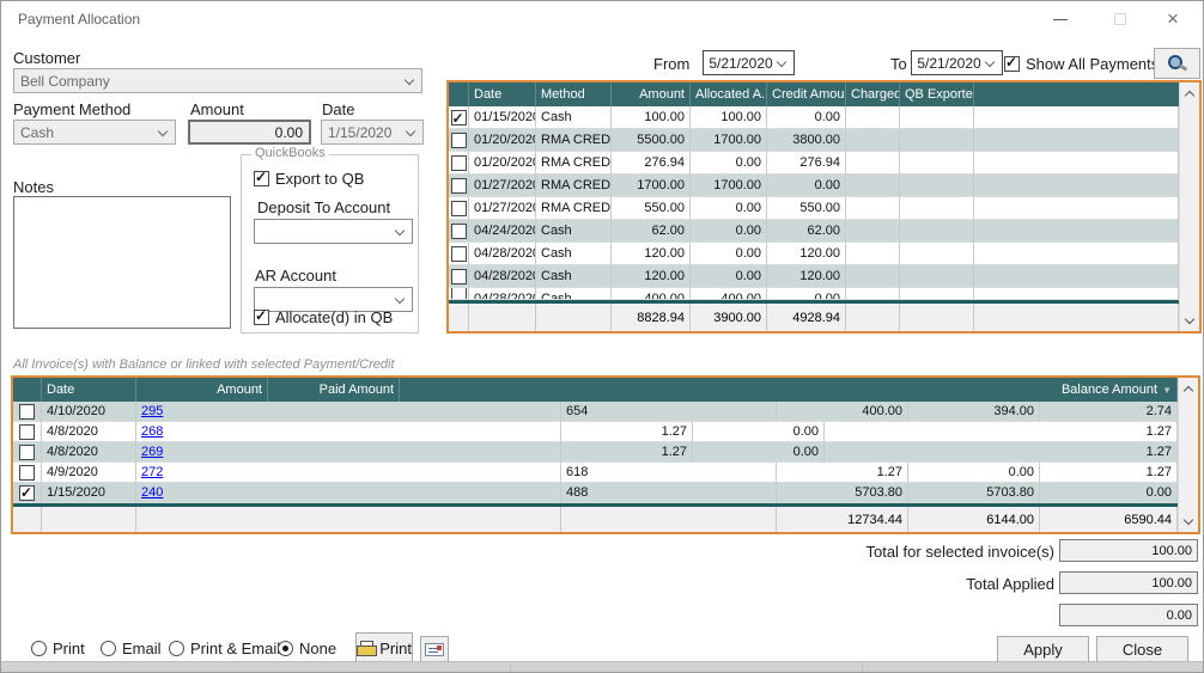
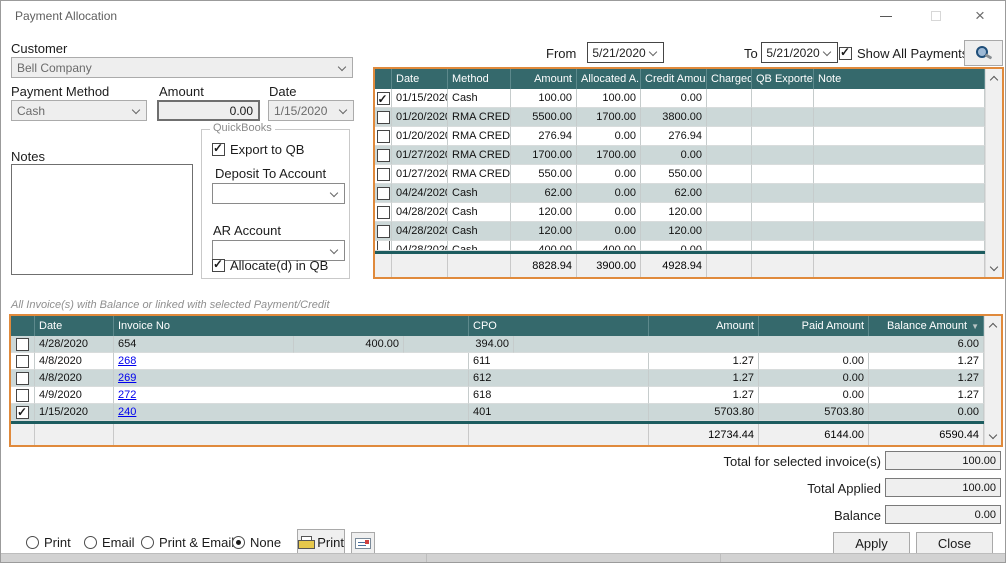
  Payment Allocation
  ×
  Customer
  Bell Company
  Payment Method
  Cash
  Amount
  0.00
  Date
  1/15/2020
  Notes
  QuickBooks
  Export to QB
  Deposit To Account
  AR Account
  Allocate(d) in QB
  From
  5/21/2020
  To
  5/21/2020
  Show All Payment
  Date
  Method
  Amount
  Allocated A..
  Credit Amou
  Charged
  QB Exporte
+ Note
  01/15/2020
  Cash
  100.00
  100.00
  0.00
  01/20/2020
  RMA CRED
  5500.00
  1700.00
  3800.00
  01/20/2020
  RMA CRED
  276.94
  0.00
  276.94
  01/27/2020
  RMA CRED
  1700.00
  1700.00
  0.00
  01/27/2020
  RMA CRED
  550.00
  0.00
  550.00
  04/24/2020
  Cash
  62.00
  0.00
  62.00
  04/28/2020
  Cash
  120.00
  0.00
  120.00
  04/28/2020
  Cash
  120.00
  0.00
  120.00
  04/28/2020
  Cash
  400.00
  400.00
  0.00
  8828.94
  3900.00
  4928.94
  All Invoice(s) with Balance or linked with selected Payment/Credit
  Date
+ Invoice No
+ CPO
  Amount
  Paid Amount
  Balance Amount ▼
- 4/10/2020
+ 4/28/2020
- 295
  654
  400.00
  394.00
- 2.74
+ 6.00
  4/8/2020
  268
+ 611
  1.27
  0.00
  1.27
  4/8/2020
  269
+ 612
  1.27
  0.00
  1.27
  4/9/2020
  272
  618
  1.27
  0.00
  1.27
  1/15/2020
  240
- 488
+ 401
  5703.80
  5703.80
  0.00
  12734.44
  6144.00
  6590.44
  Total for selected invoice(s)
  100.00
  Total Applied
  100.00
+ Balance
  0.00
  Print
  Email
  Print & Emai
  None
  Print
  Apply
  Close
